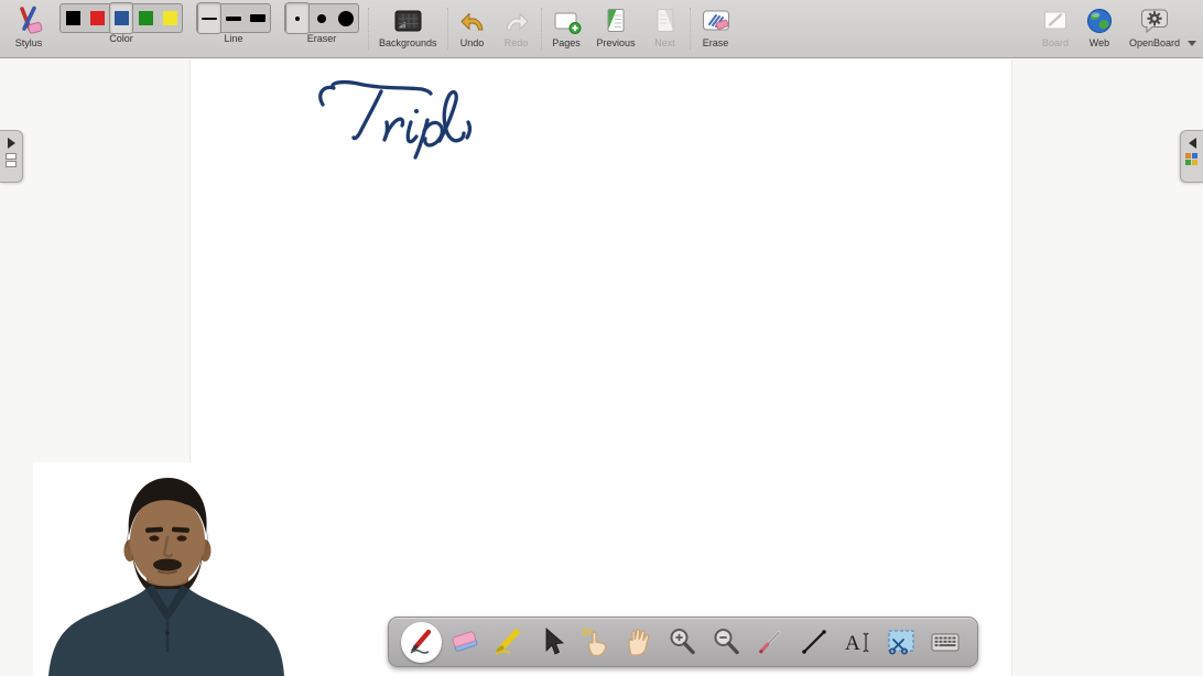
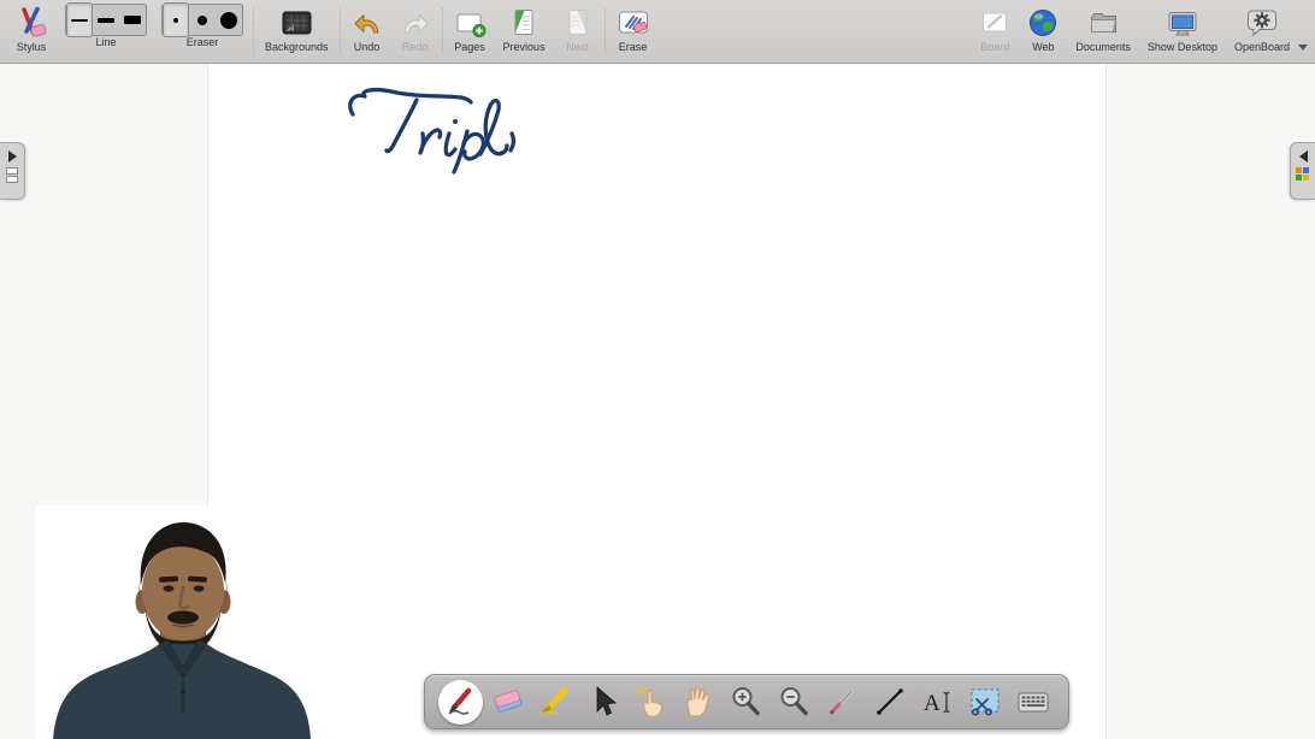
  Stylus
- Color
  Line
  Eraser
  Backgrounds
  Undo
  Redo
  Pages
  Previous
  Next
  Erase
  Board
  Web
+ Documents
+ Show Desktop
  OpenBoard
  A
